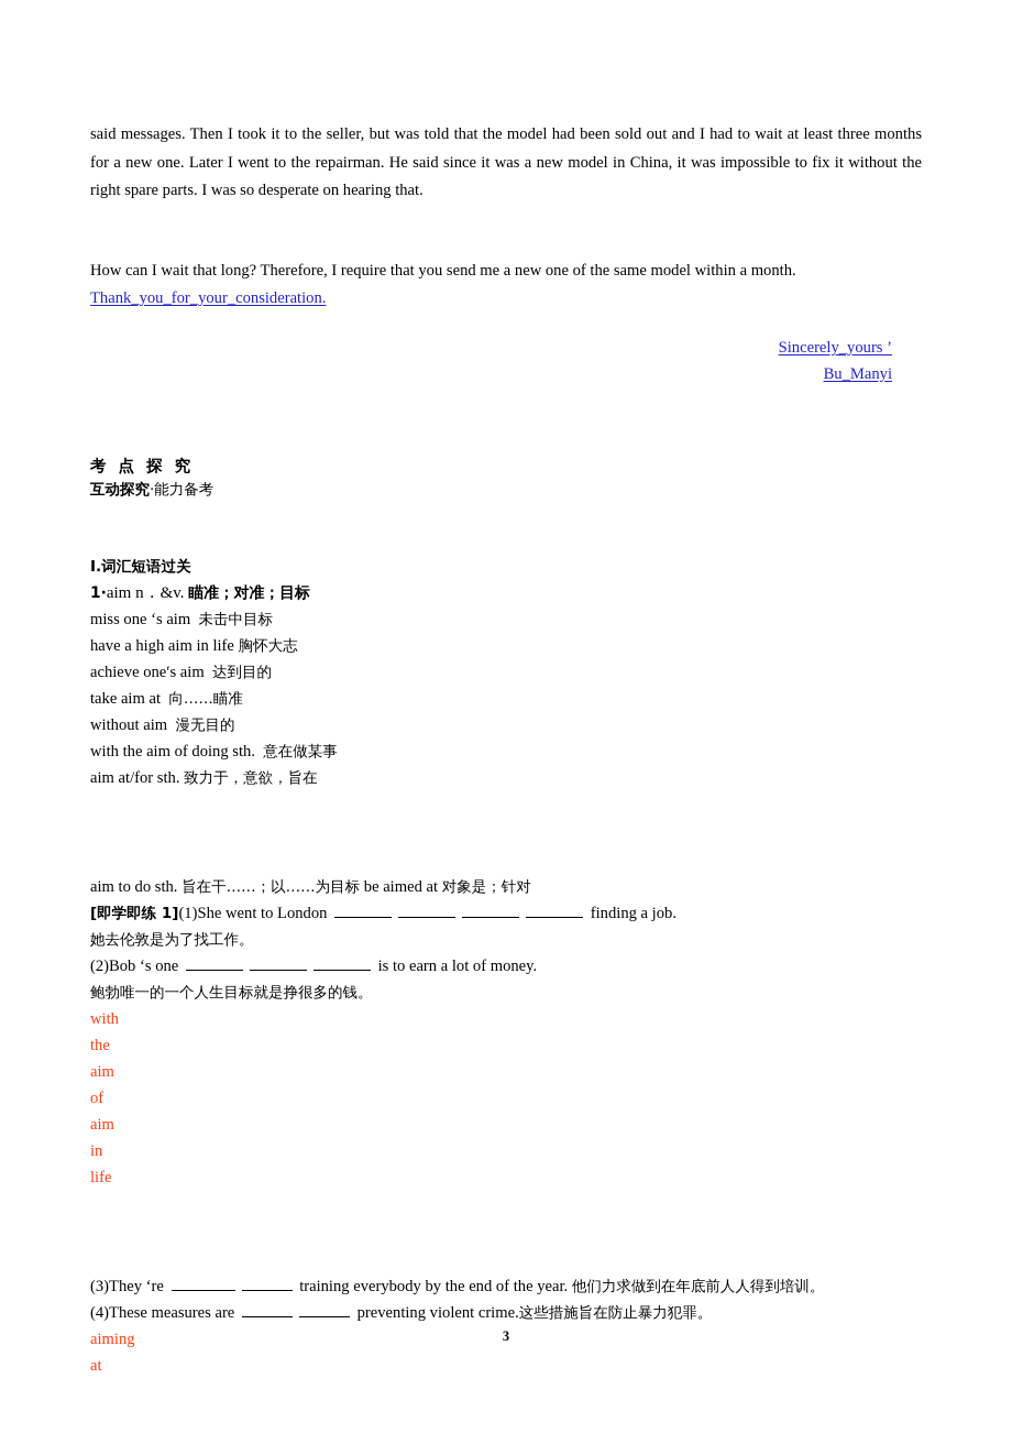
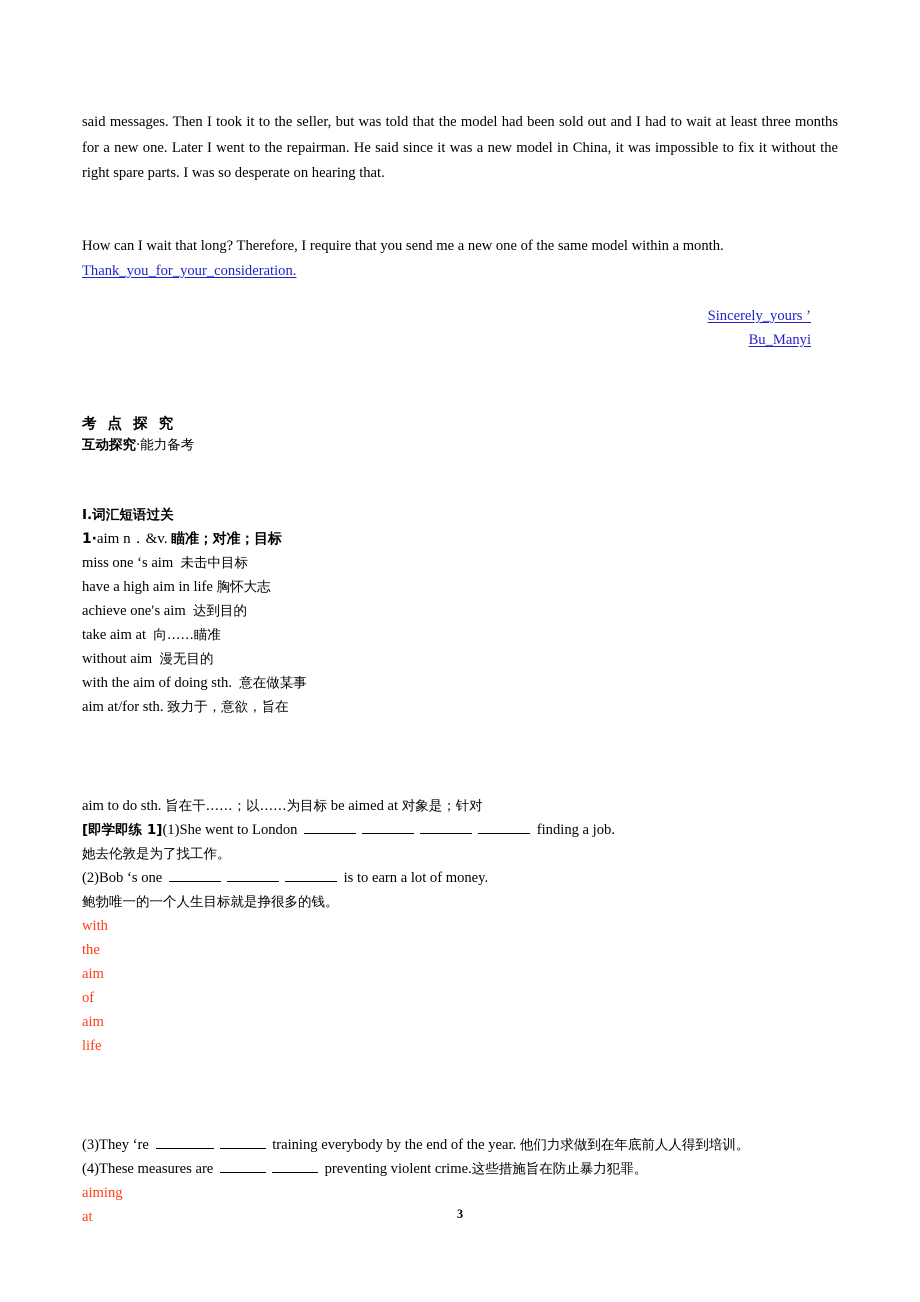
  said messages. Then I took it to the seller, but was told that the model had been sold out and I had to wait at least three months for a new one. Later I went to the repairman. He said since it was a new model in China, it was impossible to fix it without the right spare parts. I was so desperate on hearing that.
  How can I wait that long? Therefore, I require that you send me a new one of the same model within a month.
  Thank_you_for_your_consideration.
  Sincerely_yours ’
  Bu_Manyi
  考 点 探 究
  互动探究·能力备考
  Ⅰ.词汇短语过关
  1·aim n．&v. 瞄准；对准；目标
  miss one ‘s aim 未击中目标
  have a high aim in life 胸怀大志
  achieve one′s aim 达到目的
  take aim at 向……瞄准
  without aim 漫无目的
  with the aim of doing sth. 意在做某事
  aim at/for sth. 致力于，意欲，旨在
  aim to do sth. 旨在干……；以……为目标 be aimed at 对象是；针对
  [即学即练 1](1)She went to London finding a job.
  她去伦敦是为了找工作。
  (2)Bob ‘s one is to earn a lot of money.
  鲍勃唯一的一个人生目标就是挣很多的钱。
  with
  the
  aim
  of
  aim
- in
  life
  (3)They ‘re training everybody by the end of the year. 他们力求做到在年底前人人得到培训。
  (4)These measures are preventing violent crime.这些措施旨在防止暴力犯罪。
  aiming
  at
  3
